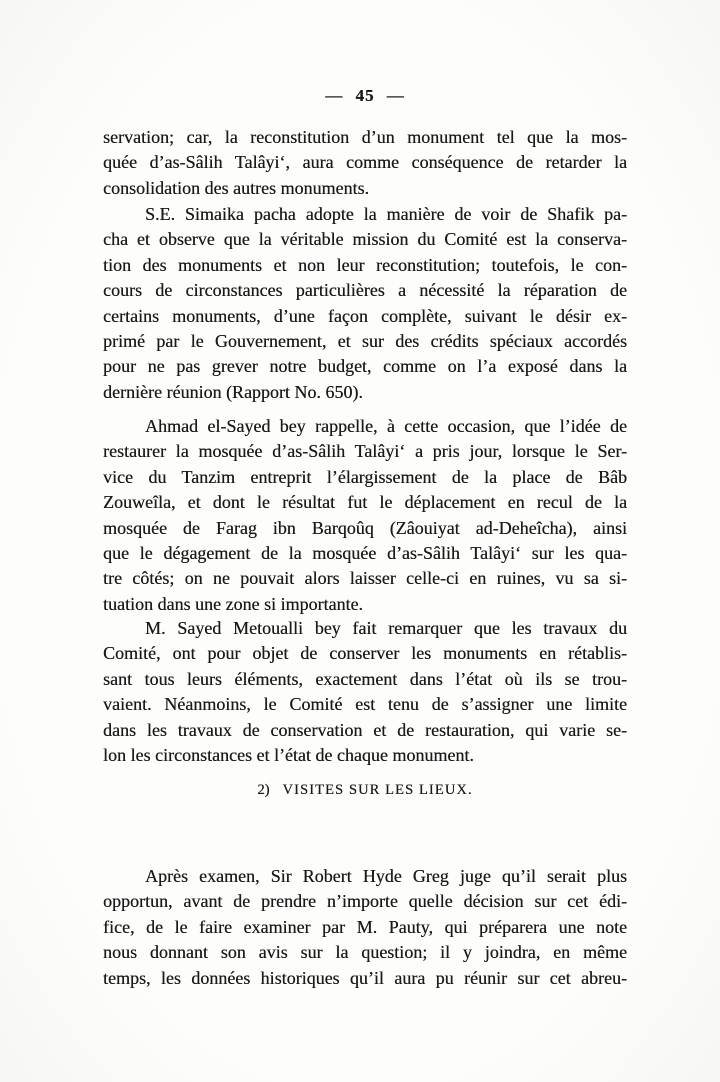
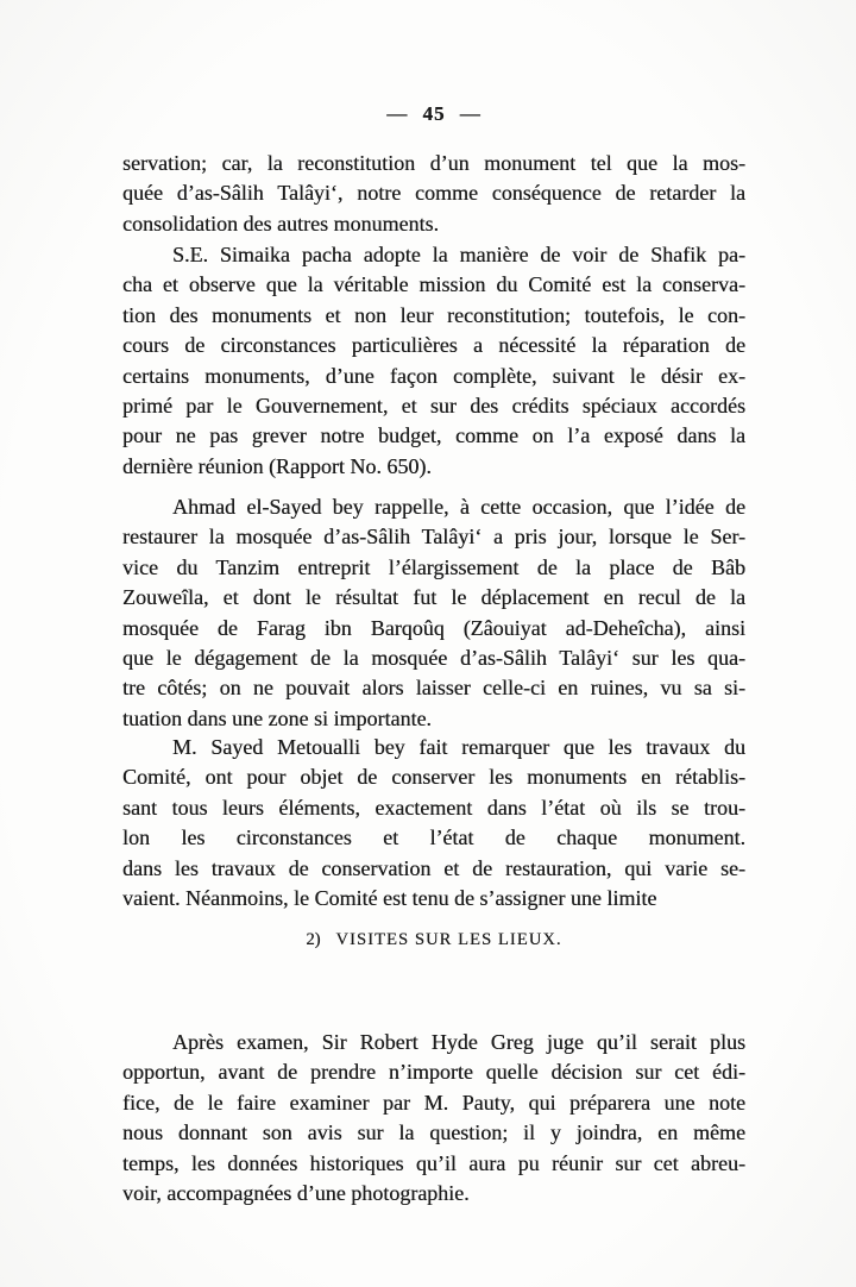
  — 45 —
  servation; car, la reconstitution d’un monument tel que la mos-
- quée d’as-Sâlih Talâyi‘, aura comme conséquence de retarder la
+ quée d’as-Sâlih Talâyi‘, notre comme conséquence de retarder la
  consolidation des autres monuments.
  S.E. Simaika pacha adopte la manière de voir de Shafik pa-
  cha et observe que la véritable mission du Comité est la conserva-
  tion des monuments et non leur reconstitution; toutefois, le con-
  cours de circonstances particulières a nécessité la réparation de
  certains monuments, d’une façon complète, suivant le désir ex-
  primé par le Gouvernement, et sur des crédits spéciaux accordés
  pour ne pas grever notre budget, comme on l’a exposé dans la
  dernière réunion (Rapport No. 650).
  Ahmad el-Sayed bey rappelle, à cette occasion, que l’idée de
  restaurer la mosquée d’as-Sâlih Talâyi‘ a pris jour, lorsque le Ser-
  vice du Tanzim entreprit l’élargissement de la place de Bâb
  Zouweîla, et dont le résultat fut le déplacement en recul de la
  mosquée de Farag ibn Barqoûq (Zâouiyat ad-Deheîcha), ainsi
  que le dégagement de la mosquée d’as-Sâlih Talâyi‘ sur les qua-
  tre côtés; on ne pouvait alors laisser celle-ci en ruines, vu sa si-
  tuation dans une zone si importante.
  M. Sayed Metoualli bey fait remarquer que les travaux du
  Comité, ont pour objet de conserver les monuments en rétablis-
  sant tous leurs éléments, exactement dans l’état où ils se trou-
- vaient. Néanmoins, le Comité est tenu de s’assigner une limite
+ lon les circonstances et l’état de chaque monument.
  dans les travaux de conservation et de restauration, qui varie se-
- lon les circonstances et l’état de chaque monument.
+ vaient. Néanmoins, le Comité est tenu de s’assigner une limite
  2) VISITES SUR LES LIEUX.
  Après examen, Sir Robert Hyde Greg juge qu’il serait plus
  opportun, avant de prendre n’importe quelle décision sur cet édi-
  fice, de le faire examiner par M. Pauty, qui préparera une note
  nous donnant son avis sur la question; il y joindra, en même
  temps, les données historiques qu’il aura pu réunir sur cet abreu-
+ voir, accompagnées d’une photographie.
